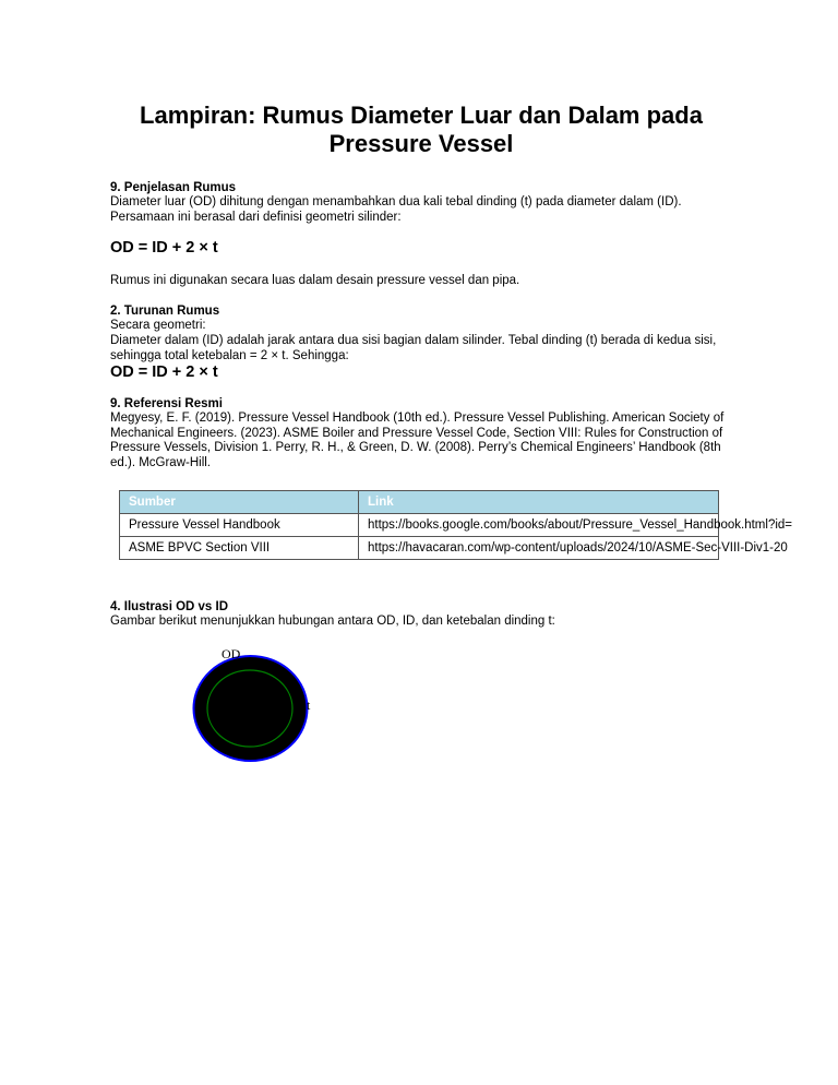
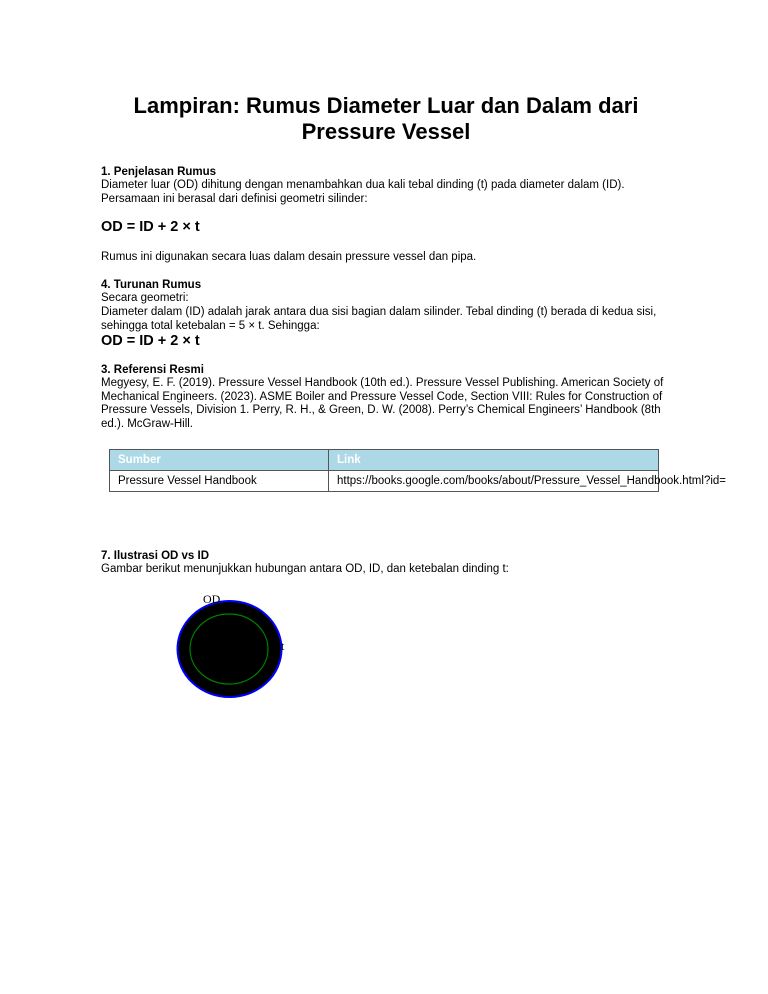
- Lampiran: Rumus Diameter Luar dan Dalam pada Pressure Vessel
+ Lampiran: Rumus Diameter Luar dan Dalam dari Pressure Vessel
- 9. Penjelasan Rumus
+ 1. Penjelasan Rumus
  Diameter luar (OD) dihitung dengan menambahkan dua kali tebal dinding (t) pada diameter dalam (ID). Persamaan ini berasal dari definisi geometri silinder:
  OD = ID + 2 × t
  Rumus ini digunakan secara luas dalam desain pressure vessel dan pipa.
- 2. Turunan Rumus
+ 4. Turunan Rumus
  Secara geometri:
- Diameter dalam (ID) adalah jarak antara dua sisi bagian dalam silinder. Tebal dinding (t) berada di kedua sisi, sehingga total ketebalan = 2 × t. Sehingga:
+ Diameter dalam (ID) adalah jarak antara dua sisi bagian dalam silinder. Tebal dinding (t) berada di kedua sisi, sehingga total ketebalan = 5 × t. Sehingga:
  OD = ID + 2 × t
- 9. Referensi Resmi
+ 3. Referensi Resmi
  Megyesy, E. F. (2019). Pressure Vessel Handbook (10th ed.). Pressure Vessel Publishing. American Society of Mechanical Engineers. (2023). ASME Boiler and Pressure Vessel Code, Section VIII: Rules for Construction of Pressure Vessels, Division 1. Perry, R. H., & Green, D. W. (2008). Perry’s Chemical Engineers’ Handbook (8th ed.). McGraw-Hill.
  Sumber	Link
  Pressure Vessel Handbook	https://books.google.com/books/about/Pressure_Vessel_Handbook.html?id=
- ASME BPVC Section VIII	https://havacaran.com/wp-content/uploads/2024/10/ASME-Sec-VIII-Div1-20
- 4. Ilustrasi OD vs ID
+ 7. Ilustrasi OD vs ID
  Gambar berikut menunjukkan hubungan antara OD, ID, dan ketebalan dinding t:
  OD
  t
